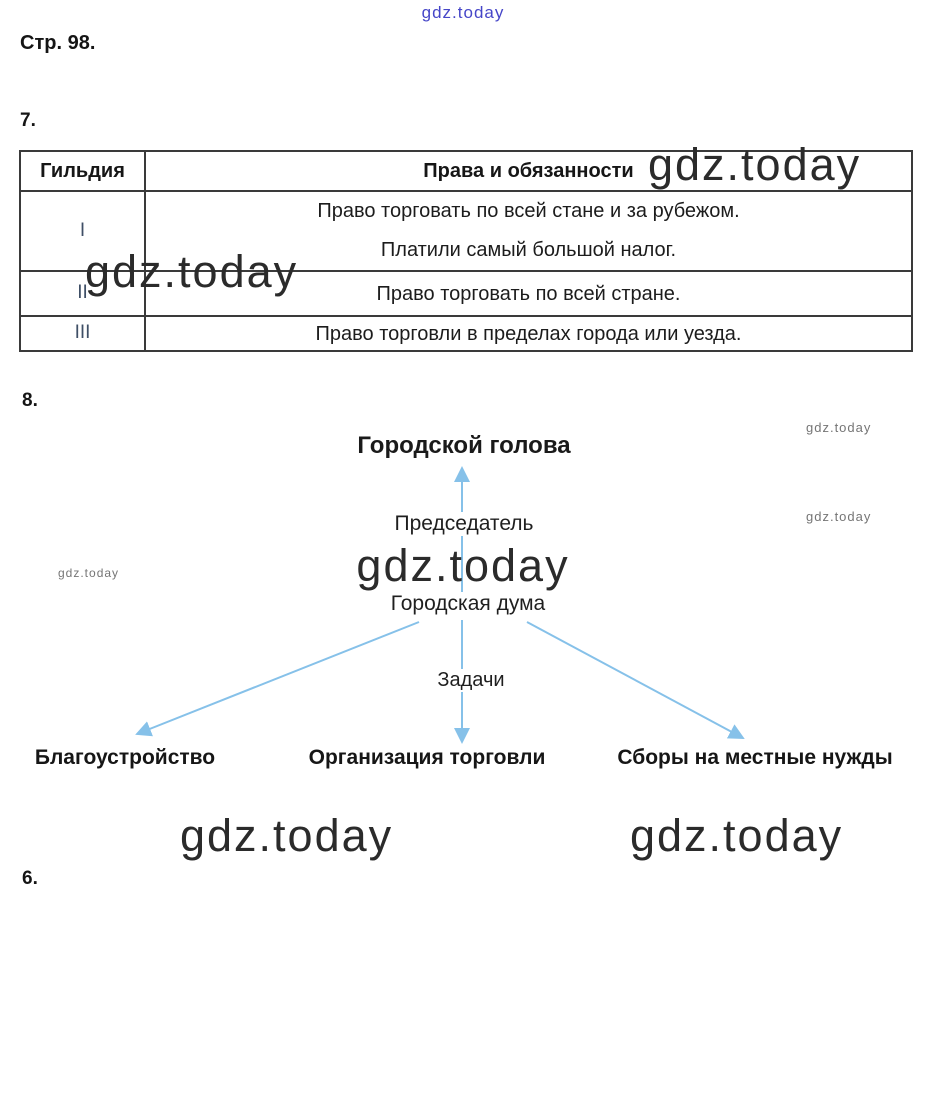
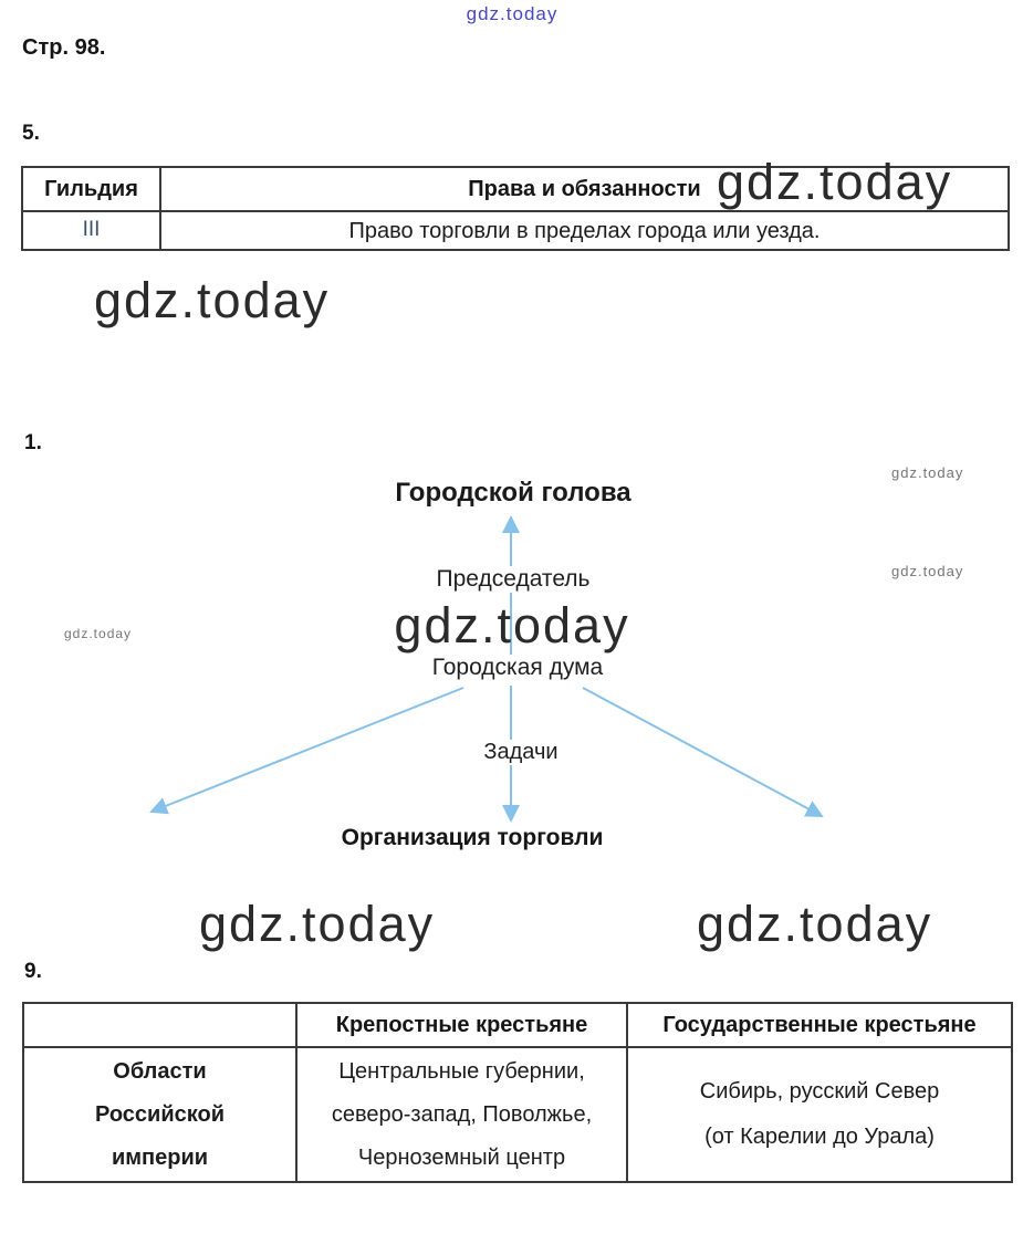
  gdz.today
  Стр. 98.
- 7.
+ 5.
  Гильдия	Права и обязанности
- I	Право торговать по всей стане и за рубежом. Платили самый большой налог.
- II	Право торговать по всей стране.
  III	Право торговли в пределах города или уезда.
  gdz.today
  gdz.today
- 8.
+ 1.
  Городской голова
  Председатель
  gdz.today
  Городская дума
  Задачи
- Благоустройство
  Организация торговли
- Сборы на местные нужды
  gdz.today
  gdz.today
  gdz.today
  gdz.today
  gdz.today
- 6.
+ 9.
+ 	Крепостные крестьяне	Государственные крестьяне
+ Области Российской империи	Центральные губернии, северо-запад, Поволжье, Черноземный центр	Сибирь, русский Север (от Карелии до Урала)
